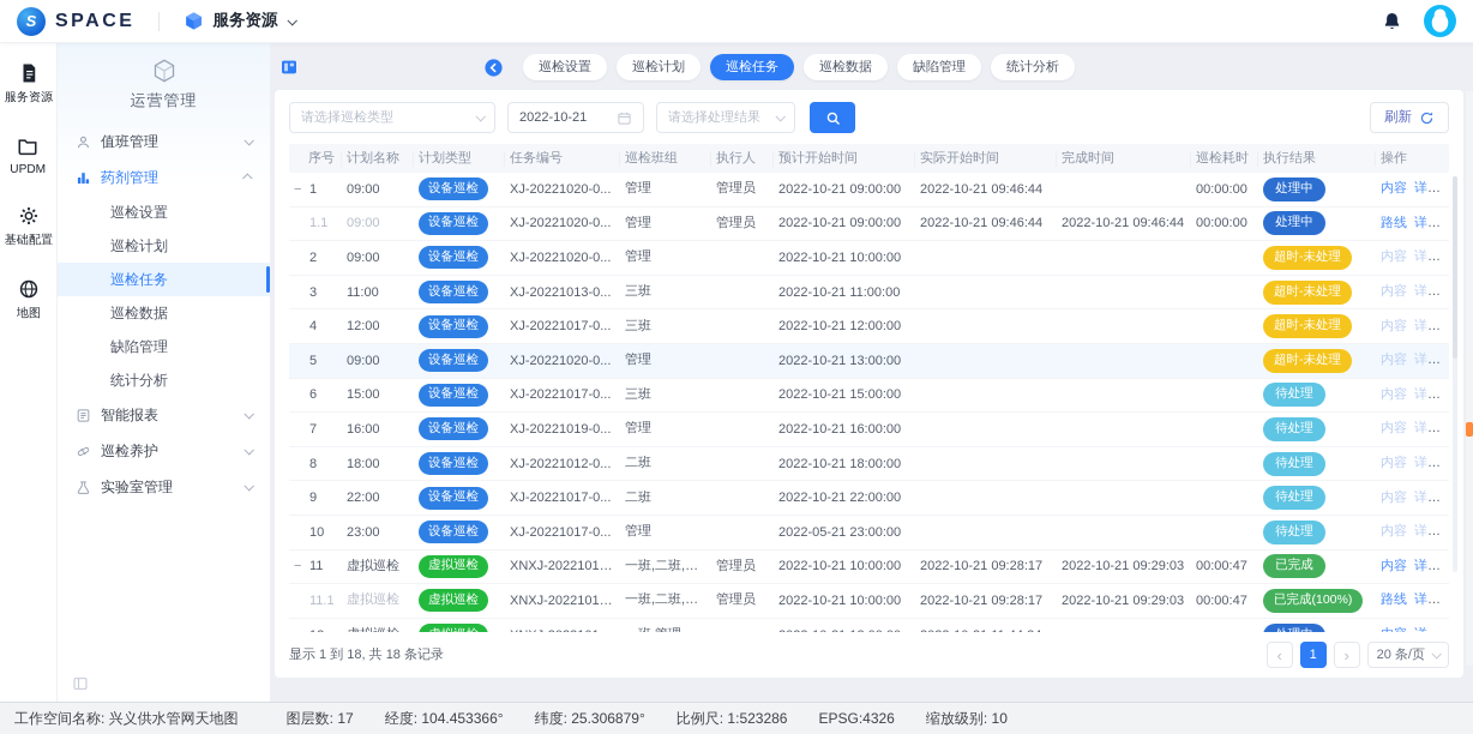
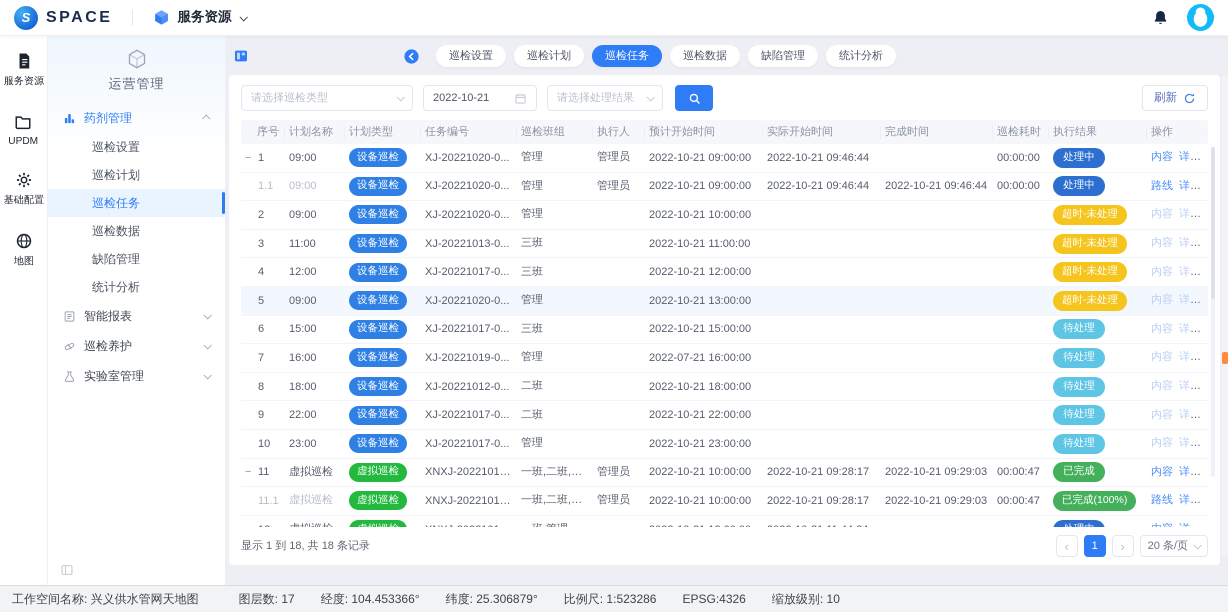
  S
  SPACE
  服务资源
  服务资源
  UPDM
  基础配置
  地图
  运营管理
- 值班管理
  药剂管理
  巡检设置
  巡检计划
  巡检任务
  巡检数据
  缺陷管理
  统计分析
  智能报表
  巡检养护
  实验室管理
  巡检设置
  巡检计划
  巡检任务
  巡检数据
  缺陷管理
  统计分析
  请选择巡检类型
  2022-10-21
  请选择处理结果
  刷新
  序号
  计划名称
  计划类型
  任务编号
  巡检班组
  执行人
  预计开始时间
  实际开始时间
  完成时间
  巡检耗时
  执行结果
  操作
  − 1
  09:00
  设备巡检
  XJ-20221020-0...
  管理
  管理员
  2022-10-21 09:00:00
  2022-10-21 09:46:44
  00:00:00
  处理中
  内容 详情
  1.1
  09:00
  设备巡检
  XJ-20221020-0...
  管理
  管理员
  2022-10-21 09:00:00
  2022-10-21 09:46:44
  2022-10-21 09:46:44
  00:00:00
  处理中
  路线 详情
  2
  09:00
  设备巡检
  XJ-20221020-0...
  管理
  2022-10-21 10:00:00
  超时-未处理
  内容 详情
  3
  11:00
  设备巡检
  XJ-20221013-0...
  三班
  2022-10-21 11:00:00
  超时-未处理
  内容 详情
  4
  12:00
  设备巡检
  XJ-20221017-0...
  三班
  2022-10-21 12:00:00
  超时-未处理
  内容 详情
  5
  09:00
  设备巡检
  XJ-20221020-0...
  管理
  2022-10-21 13:00:00
  超时-未处理
  内容 详情
  6
  15:00
  设备巡检
  XJ-20221017-0...
  三班
  2022-10-21 15:00:00
  待处理
  内容 详情
  7
  16:00
  设备巡检
  XJ-20221019-0...
  管理
- 2022-10-21 16:00:00
+ 2022-07-21 16:00:00
  待处理
  内容 详情
  8
  18:00
  设备巡检
  XJ-20221012-0...
  二班
  2022-10-21 18:00:00
  待处理
  内容 详情
  9
  22:00
  设备巡检
  XJ-20221017-0...
  二班
  2022-10-21 22:00:00
  待处理
  内容 详情
  10
  23:00
  设备巡检
  XJ-20221017-0...
  管理
- 2022-05-21 23:00:00
+ 2022-10-21 23:00:00
  待处理
  内容 详情
  − 11
  虚拟巡检
  虚拟巡检
  XNXJ-20221017...
  一班,二班,三班
  管理员
  2022-10-21 10:00:00
  2022-10-21 09:28:17
  2022-10-21 09:29:03
  00:00:47
  已完成
  内容 详情
  11.1
  虚拟巡检
  虚拟巡检
  XNXJ-20221017...
  一班,二班,三班
  管理员
  2022-10-21 10:00:00
  2022-10-21 09:28:17
  2022-10-21 09:29:03
  00:00:47
  已完成(100%)
  路线 详情
  显示 1 到 18, 共 18 条记录
  ‹
  1
  ›
  20 条/页
  工作空间名称: 兴义供水管网天地图
  图层数: 17
  经度: 104.453366°
  纬度: 25.306879°
  比例尺: 1:523286
  EPSG:4326
  缩放级别: 10
